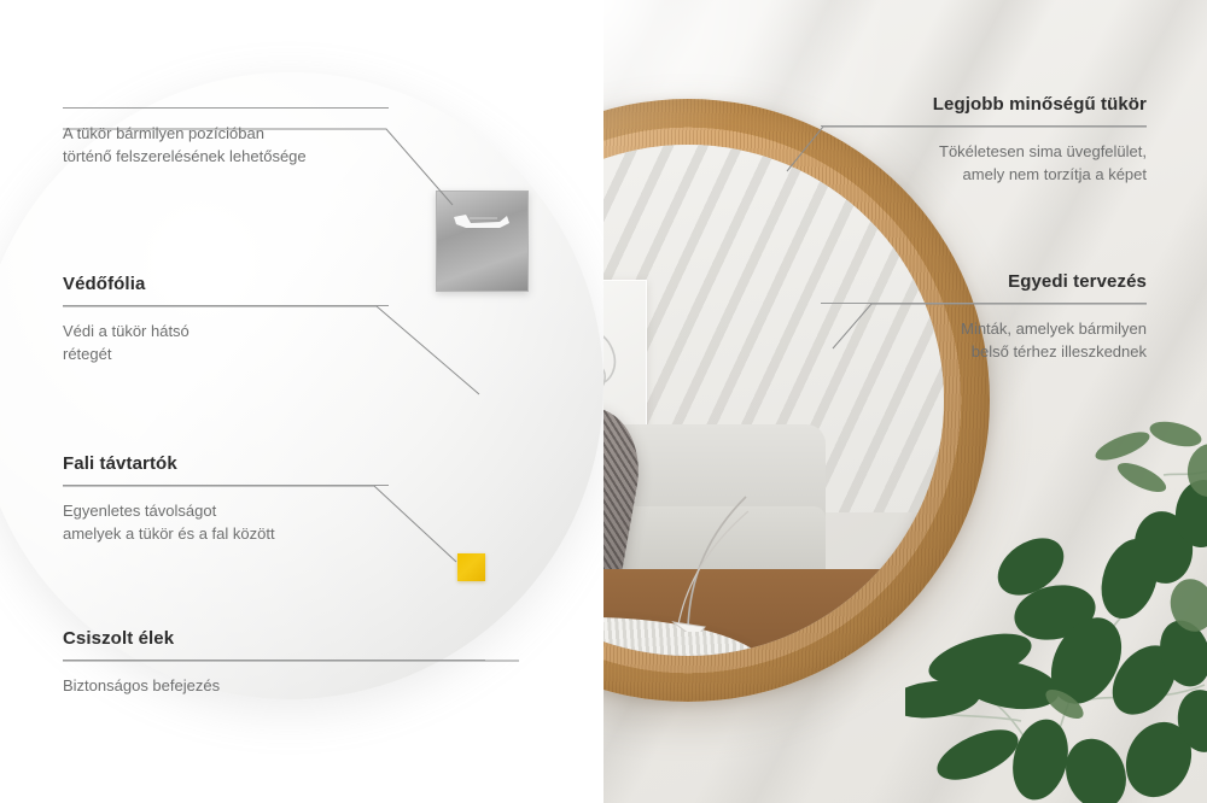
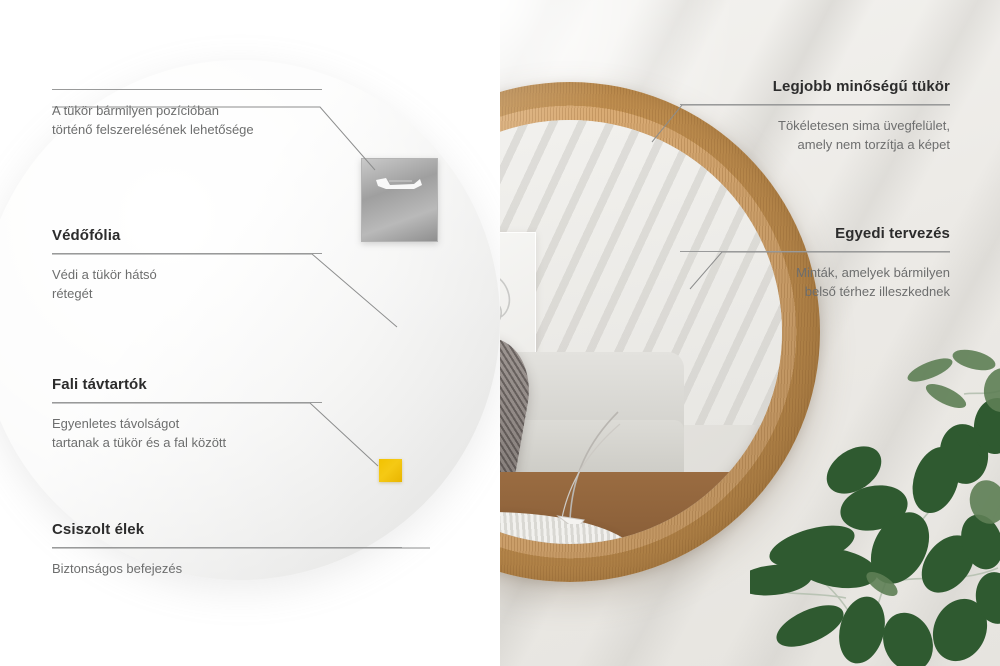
  A tükör bármilyen pozícióban
  történő felszerelésének lehetősége
  Védőfólia
  Védi a tükör hátsó
  rétegét
  Fali távtartók
  Egyenletes távolságot
- amelyek a tükör és a fal között
+ tartanak a tükör és a fal között
  Csiszolt élek
  Biztonságos befejezés
  Legjobb minőségű tükör
  Tökéletesen sima üvegfelület,
  amely nem torzítja a képet
  Egyedi tervezés
  Minták, amelyek bármilyen
  belső térhez illeszkednek
